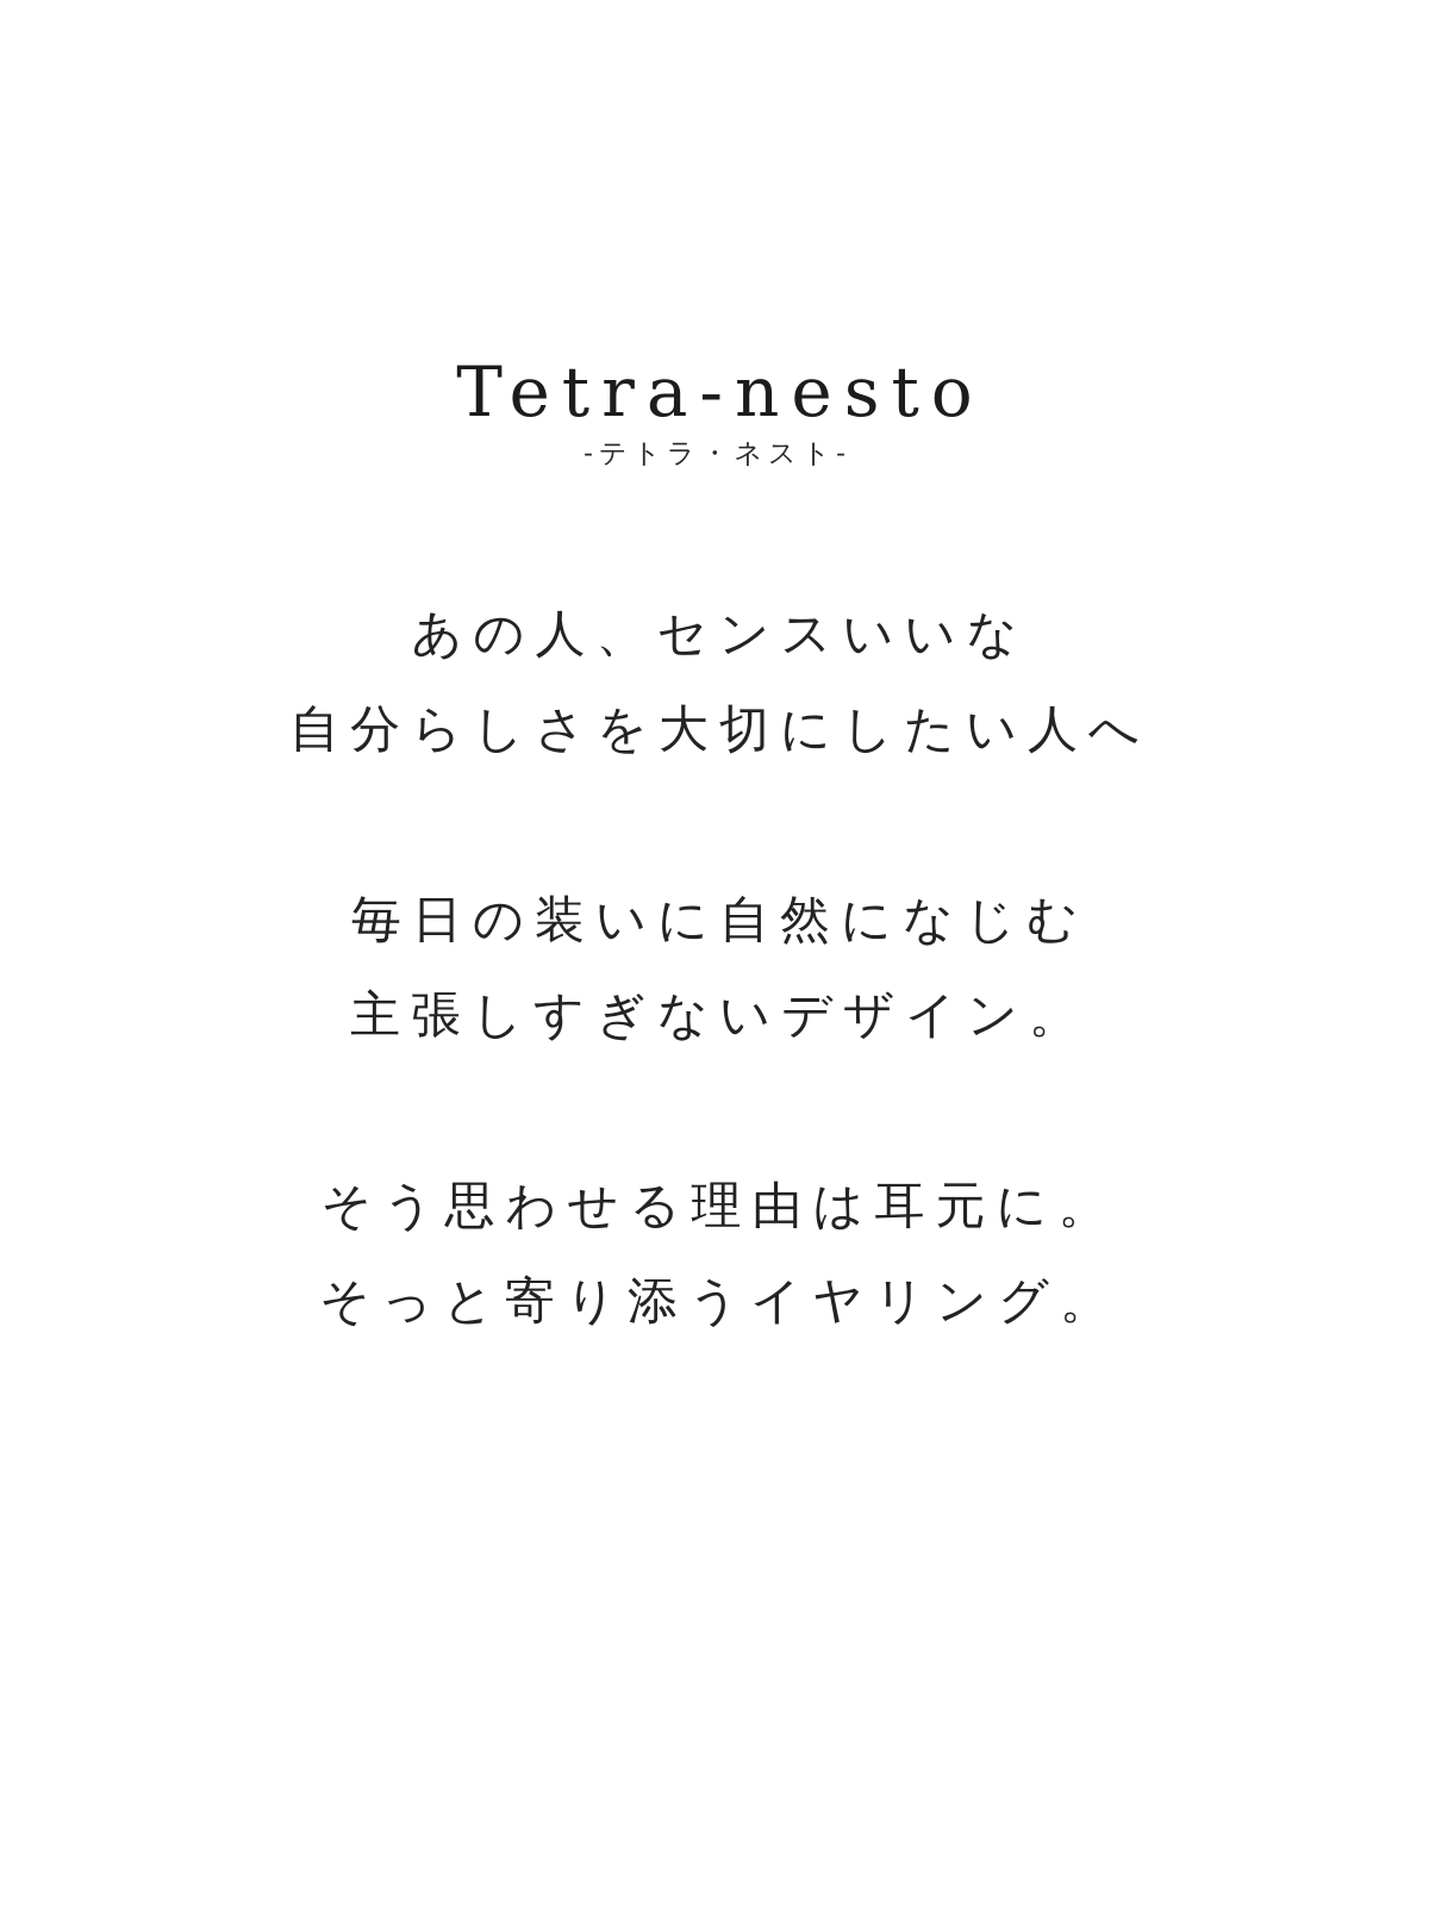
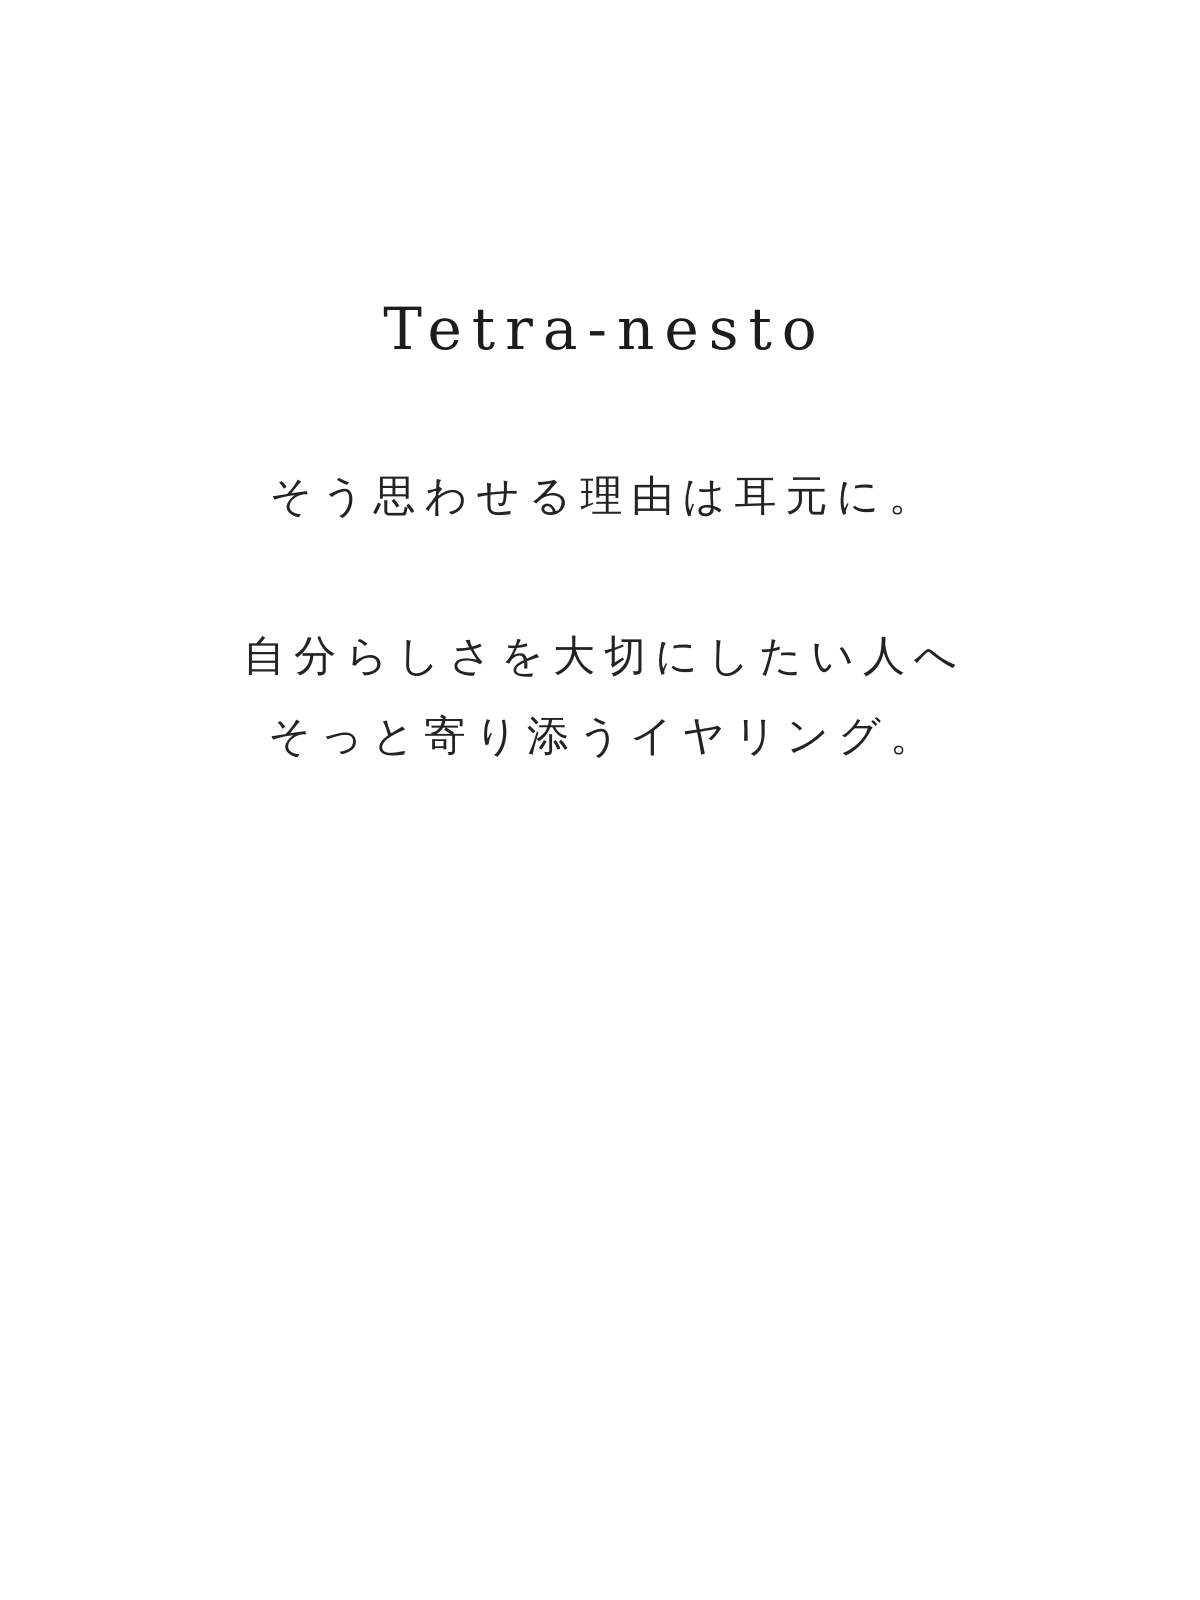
  Tetra-nesto
- -テトラ・ネスト-
- あの人、センスいいな
- 自分らしさを大切にしたい人へ
+ そう思わせる理由は耳元に。
- 毎日の装いに自然になじむ
- 主張しすぎないデザイン。
- そう思わせる理由は耳元に。
+ 自分らしさを大切にしたい人へ
  そっと寄り添うイヤリング。
